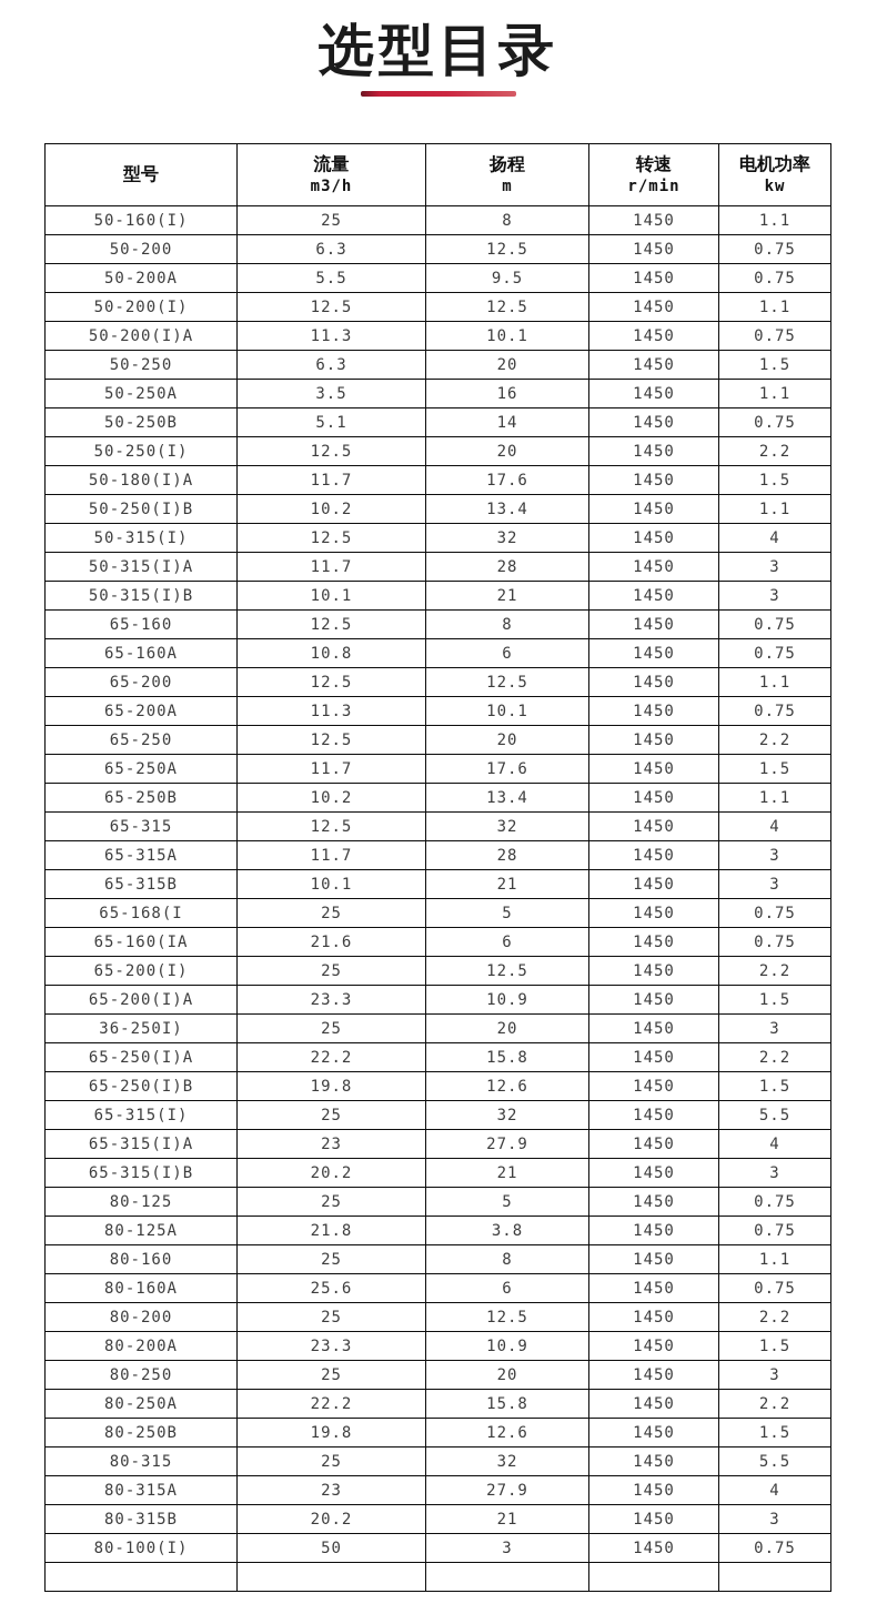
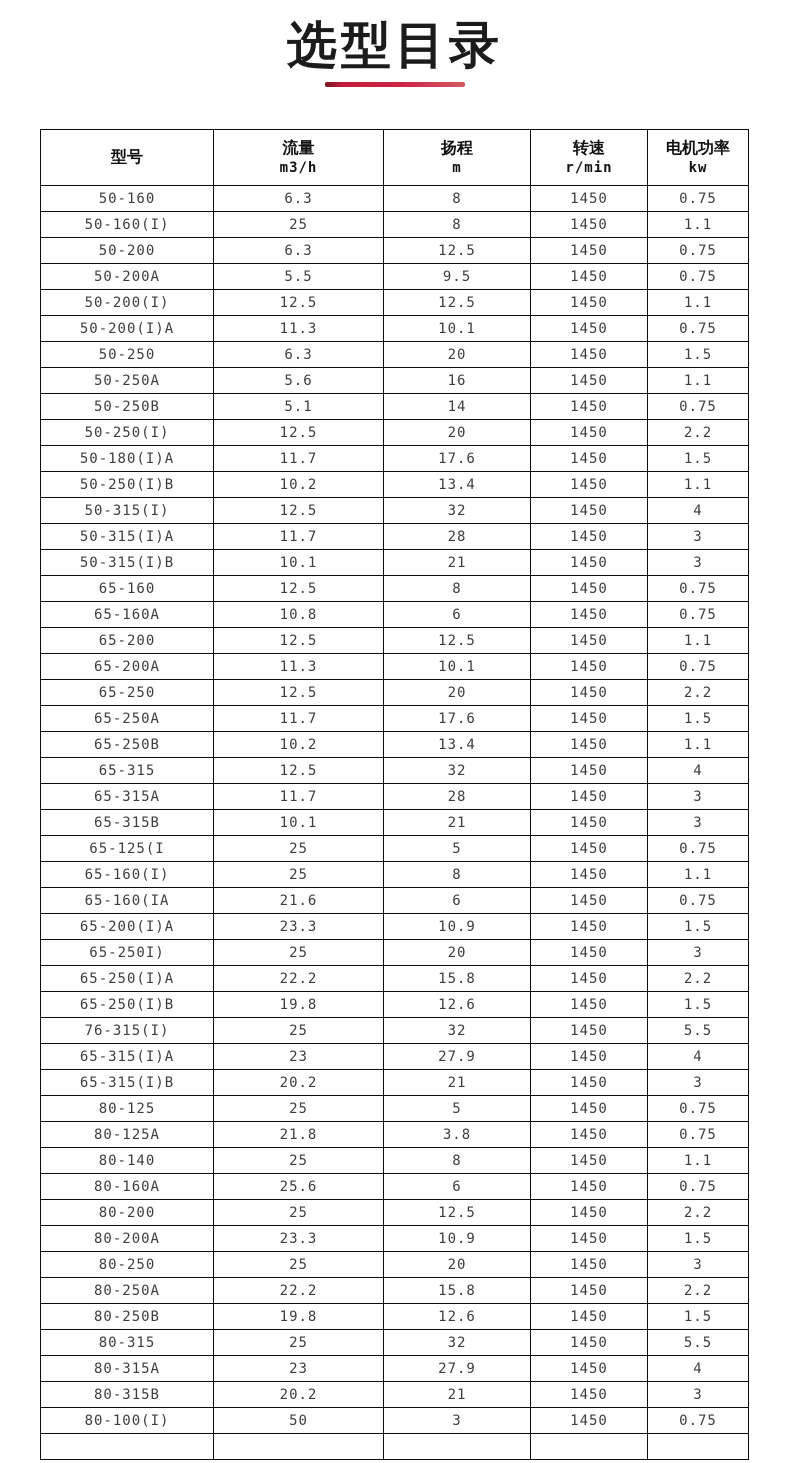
  选型目录
  型号	流量m3/h	扬程m	转速r/min	电机功率kw
+ 50-160	6.3	8	1450	0.75
  50-160(I)	25	8	1450	1.1
  50-200	6.3	12.5	1450	0.75
  50-200A	5.5	9.5	1450	0.75
  50-200(I)	12.5	12.5	1450	1.1
  50-200(I)A	11.3	10.1	1450	0.75
  50-250	6.3	20	1450	1.5
- 50-250A	3.5	16	1450	1.1
+ 50-250A	5.6	16	1450	1.1
  50-250B	5.1	14	1450	0.75
  50-250(I)	12.5	20	1450	2.2
  50-180(I)A	11.7	17.6	1450	1.5
  50-250(I)B	10.2	13.4	1450	1.1
  50-315(I)	12.5	32	1450	4
  50-315(I)A	11.7	28	1450	3
  50-315(I)B	10.1	21	1450	3
  65-160	12.5	8	1450	0.75
  65-160A	10.8	6	1450	0.75
  65-200	12.5	12.5	1450	1.1
  65-200A	11.3	10.1	1450	0.75
  65-250	12.5	20	1450	2.2
  65-250A	11.7	17.6	1450	1.5
  65-250B	10.2	13.4	1450	1.1
  65-315	12.5	32	1450	4
  65-315A	11.7	28	1450	3
  65-315B	10.1	21	1450	3
- 65-168(I	25	5	1450	0.75
+ 65-125(I	25	5	1450	0.75
+ 65-160(I)	25	8	1450	1.1
  65-160(IA	21.6	6	1450	0.75
- 65-200(I)	25	12.5	1450	2.2
  65-200(I)A	23.3	10.9	1450	1.5
- 36-250I)	25	20	1450	3
+ 65-250I)	25	20	1450	3
  65-250(I)A	22.2	15.8	1450	2.2
  65-250(I)B	19.8	12.6	1450	1.5
- 65-315(I)	25	32	1450	5.5
+ 76-315(I)	25	32	1450	5.5
  65-315(I)A	23	27.9	1450	4
  65-315(I)B	20.2	21	1450	3
  80-125	25	5	1450	0.75
  80-125A	21.8	3.8	1450	0.75
- 80-160	25	8	1450	1.1
+ 80-140	25	8	1450	1.1
  80-160A	25.6	6	1450	0.75
  80-200	25	12.5	1450	2.2
  80-200A	23.3	10.9	1450	1.5
  80-250	25	20	1450	3
  80-250A	22.2	15.8	1450	2.2
  80-250B	19.8	12.6	1450	1.5
  80-315	25	32	1450	5.5
  80-315A	23	27.9	1450	4
  80-315B	20.2	21	1450	3
  80-100(I)	50	3	1450	0.75
